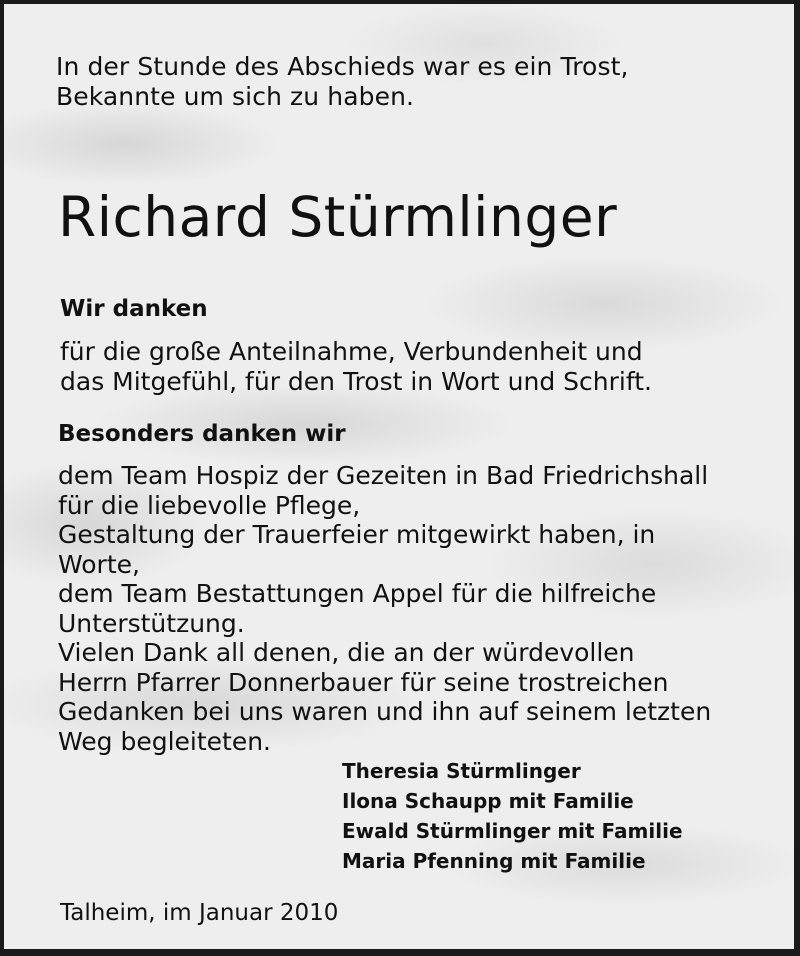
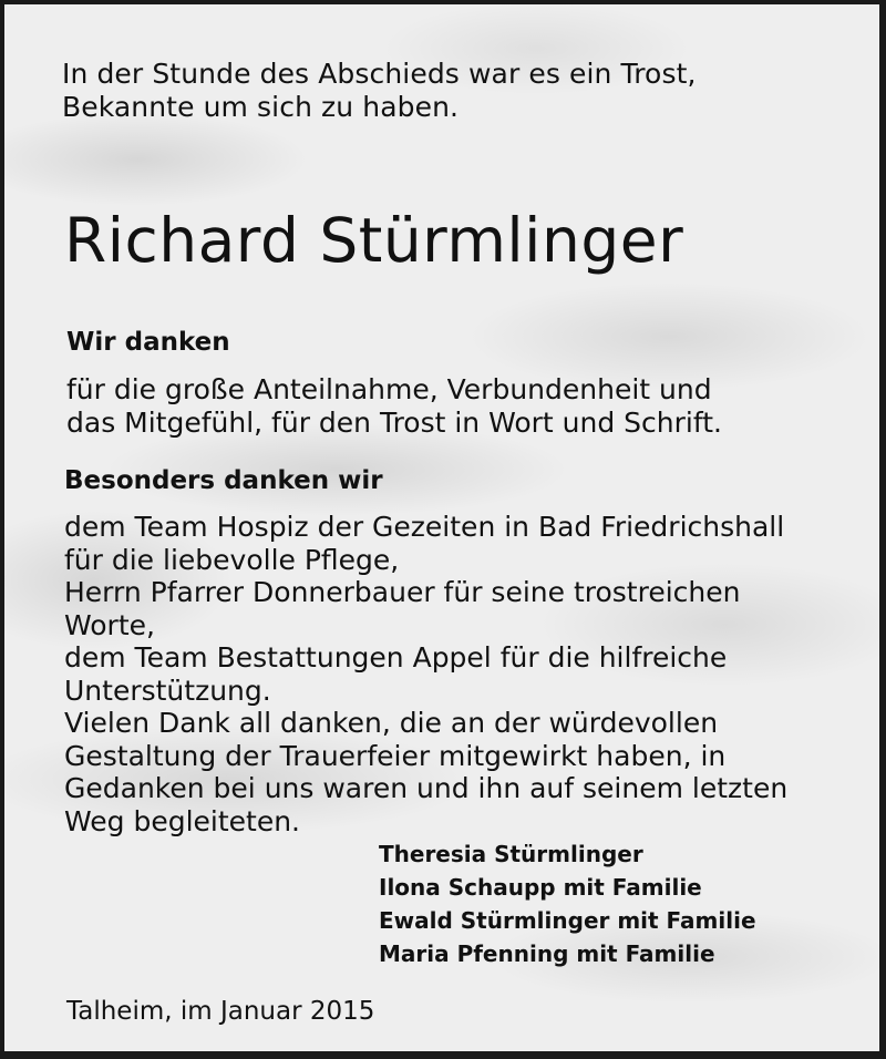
  In der Stunde des Abschieds war es ein Trost,
  Bekannte um sich zu haben.
  Richard Stürmlinger
  Wir danken
  für die große Anteilnahme, Verbundenheit und
  das Mitgefühl, für den Trost in Wort und Schrift.
  Besonders danken wir
  dem Team Hospiz der Gezeiten in Bad Friedrichshall
  für die liebevolle Pflege,
- Gestaltung der Trauerfeier mitgewirkt haben, in
+ Herrn Pfarrer Donnerbauer für seine trostreichen
  Worte,
  dem Team Bestattungen Appel für die hilfreiche
  Unterstützung.
- Vielen Dank all denen, die an der würdevollen
+ Vielen Dank all danken, die an der würdevollen
- Herrn Pfarrer Donnerbauer für seine trostreichen
+ Gestaltung der Trauerfeier mitgewirkt haben, in
  Gedanken bei uns waren und ihn auf seinem letzten
  Weg begleiteten.
  Theresia Stürmlinger
  Ilona Schaupp mit Familie
  Ewald Stürmlinger mit Familie
  Maria Pfenning mit Familie
- Talheim, im Januar 2010
+ Talheim, im Januar 2015
